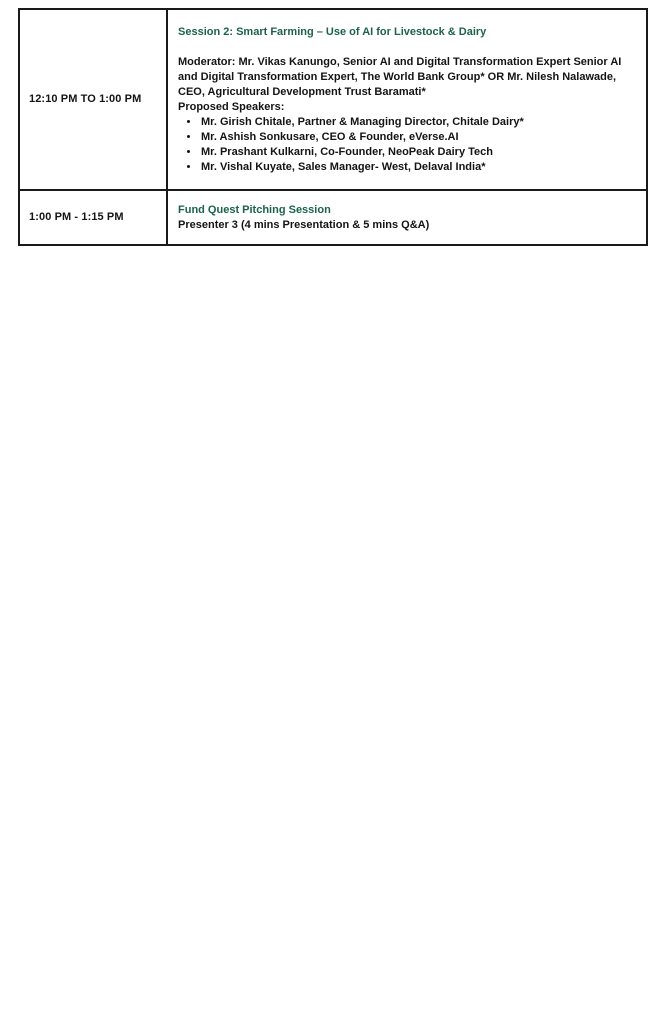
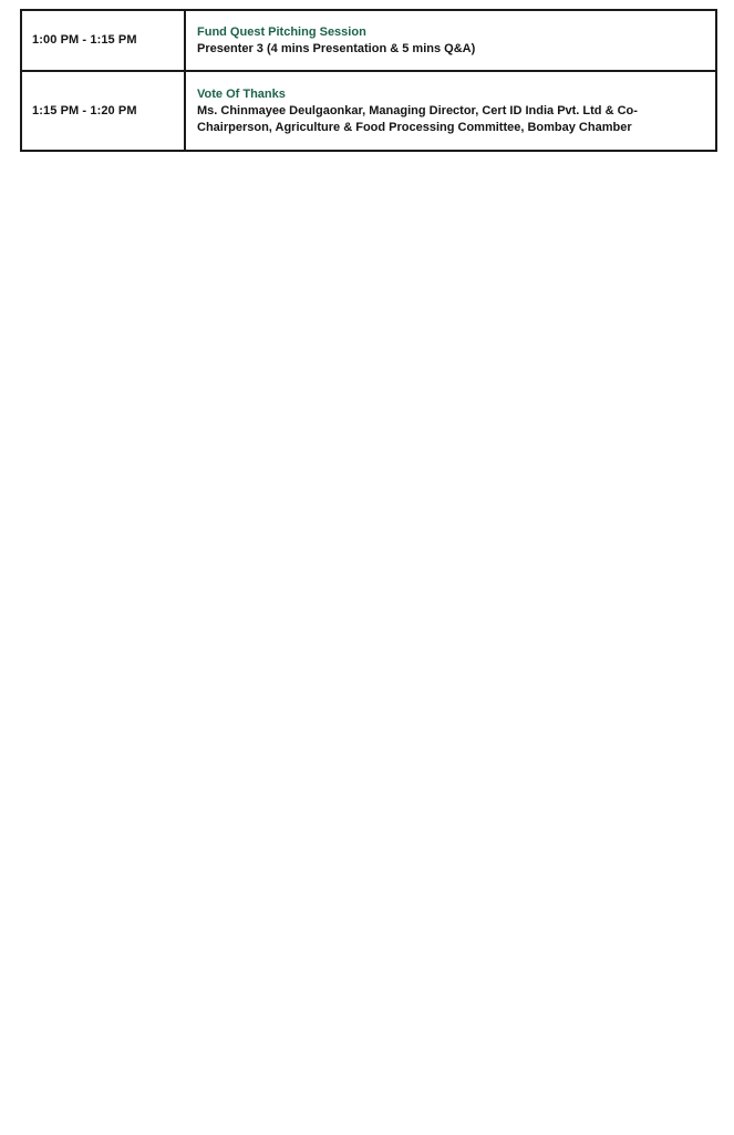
- 12:10 PM TO 1:00 PM	Session 2: Smart Farming – Use of AI for Livestock & Dairy Moderator: Mr. Vikas Kanungo, Senior AI and Digital Transformation Expert Senior AI and Digital Transformation Expert, The World Bank Group* OR Mr. Nilesh Nalawade, CEO, Agricultural Development Trust Baramati* Proposed Speakers: Mr. Girish Chitale, Partner & Managing Director, Chitale Dairy* Mr. Ashish Sonkusare, CEO & Founder, eVerse.AI Mr. Prashant Kulkarni, Co-Founder, NeoPeak Dairy Tech Mr. Vishal Kuyate, Sales Manager- West, Delaval India*
  1:00 PM - 1:15 PM	Fund Quest Pitching Session Presenter 3 (4 mins Presentation & 5 mins Q&A)
+ 1:15 PM - 1:20 PM	Vote Of Thanks Ms. Chinmayee Deulgaonkar, Managing Director, Cert ID India Pvt. Ltd & Co-Chairperson, Agriculture & Food Processing Committee, Bombay Chamber
